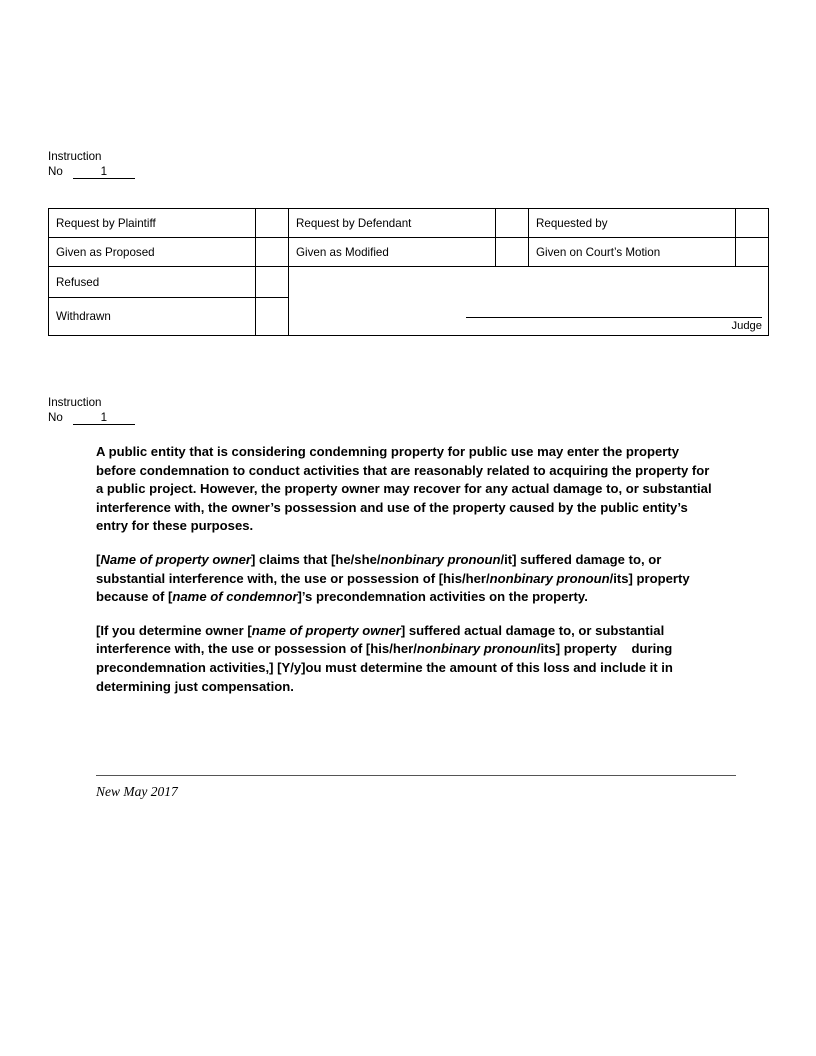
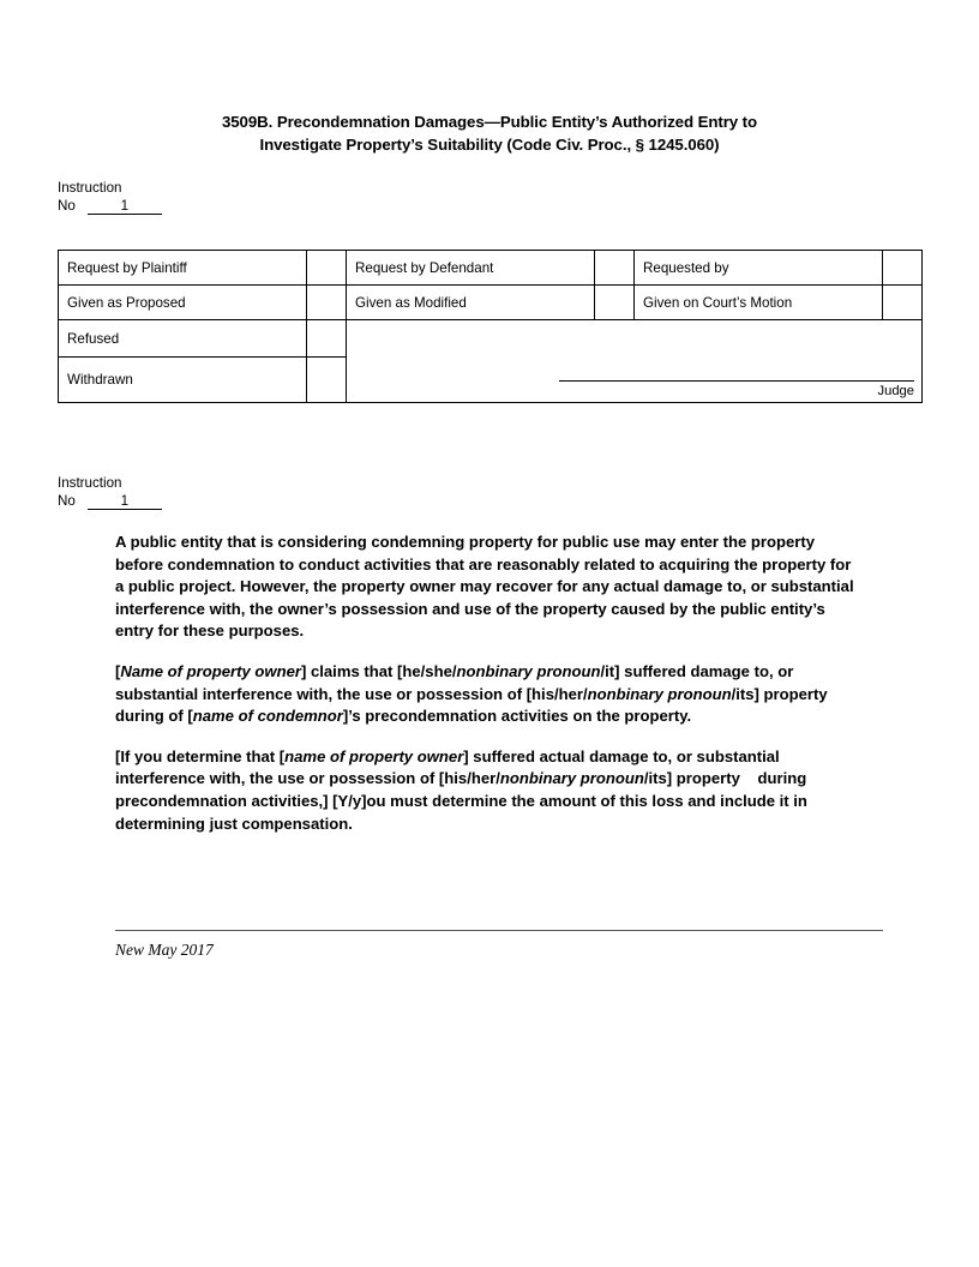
+ 3509B. Precondemnation Damages—Public Entity’s Authorized Entry to
+ Investigate Property’s Suitability (Code Civ. Proc., § 1245.060)
  Instruction
  No 1
  Request by Plaintiff		Request by Defendant		Requested by
  Given as Proposed		Given as Modified		Given on Court’s Motion
  Refused		Judge
  Withdrawn
  Instruction
  No 1
  A public entity that is considering condemning property for public use may enter the property before condemnation to conduct activities that are reasonably related to acquiring the property for a public project. However, the property owner may recover for any actual damage to, or substantial interference with, the owner’s possession and use of the property caused by the public entity’s entry for these purposes.
- [Name of property owner] claims that [he/she/nonbinary pronoun/it] suffered damage to, or substantial interference with, the use or possession of [his/her/nonbinary pronoun/its] property because of [name of condemnor]’s precondemnation activities on the property.
+ [Name of property owner] claims that [he/she/nonbinary pronoun/it] suffered damage to, or substantial interference with, the use or possession of [his/her/nonbinary pronoun/its] property during of [name of condemnor]’s precondemnation activities on the property.
- [If you determine owner [name of property owner] suffered actual damage to, or substantial interference with, the use or possession of [his/her/nonbinary pronoun/its] property during precondemnation activities,] [Y/y]ou must determine the amount of this loss and include it in determining just compensation.
+ [If you determine that [name of property owner] suffered actual damage to, or substantial interference with, the use or possession of [his/her/nonbinary pronoun/its] property during precondemnation activities,] [Y/y]ou must determine the amount of this loss and include it in determining just compensation.
  New May 2017
